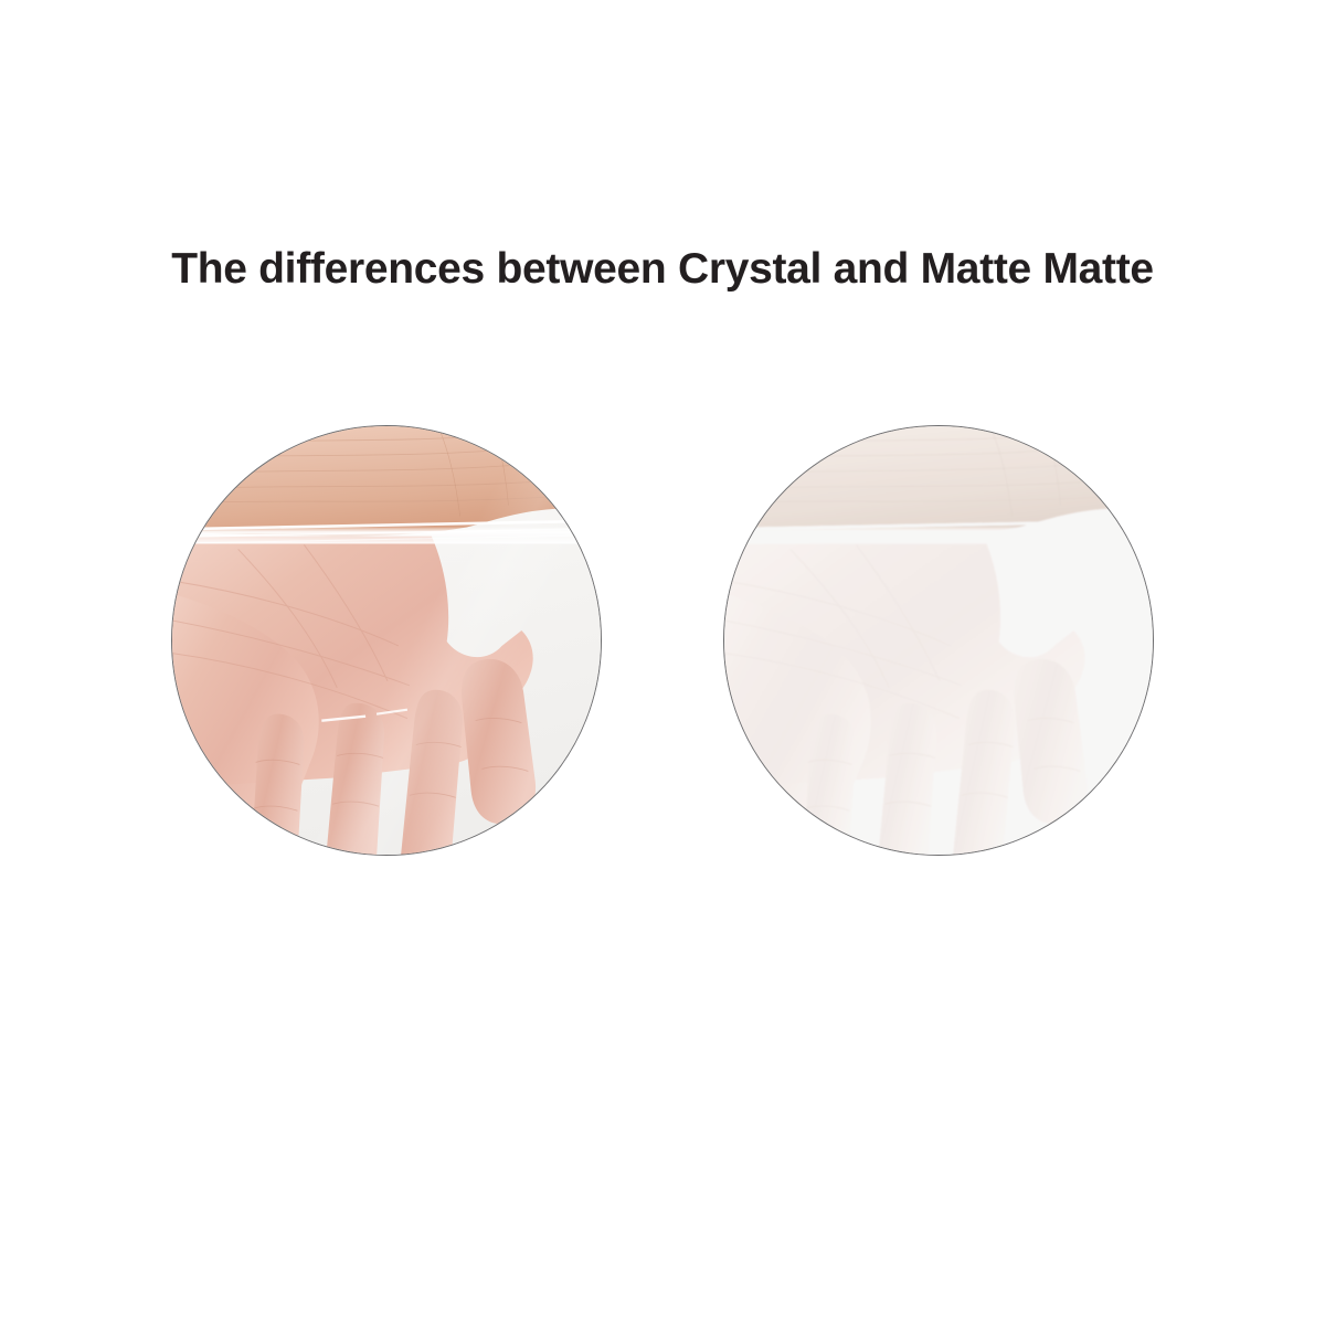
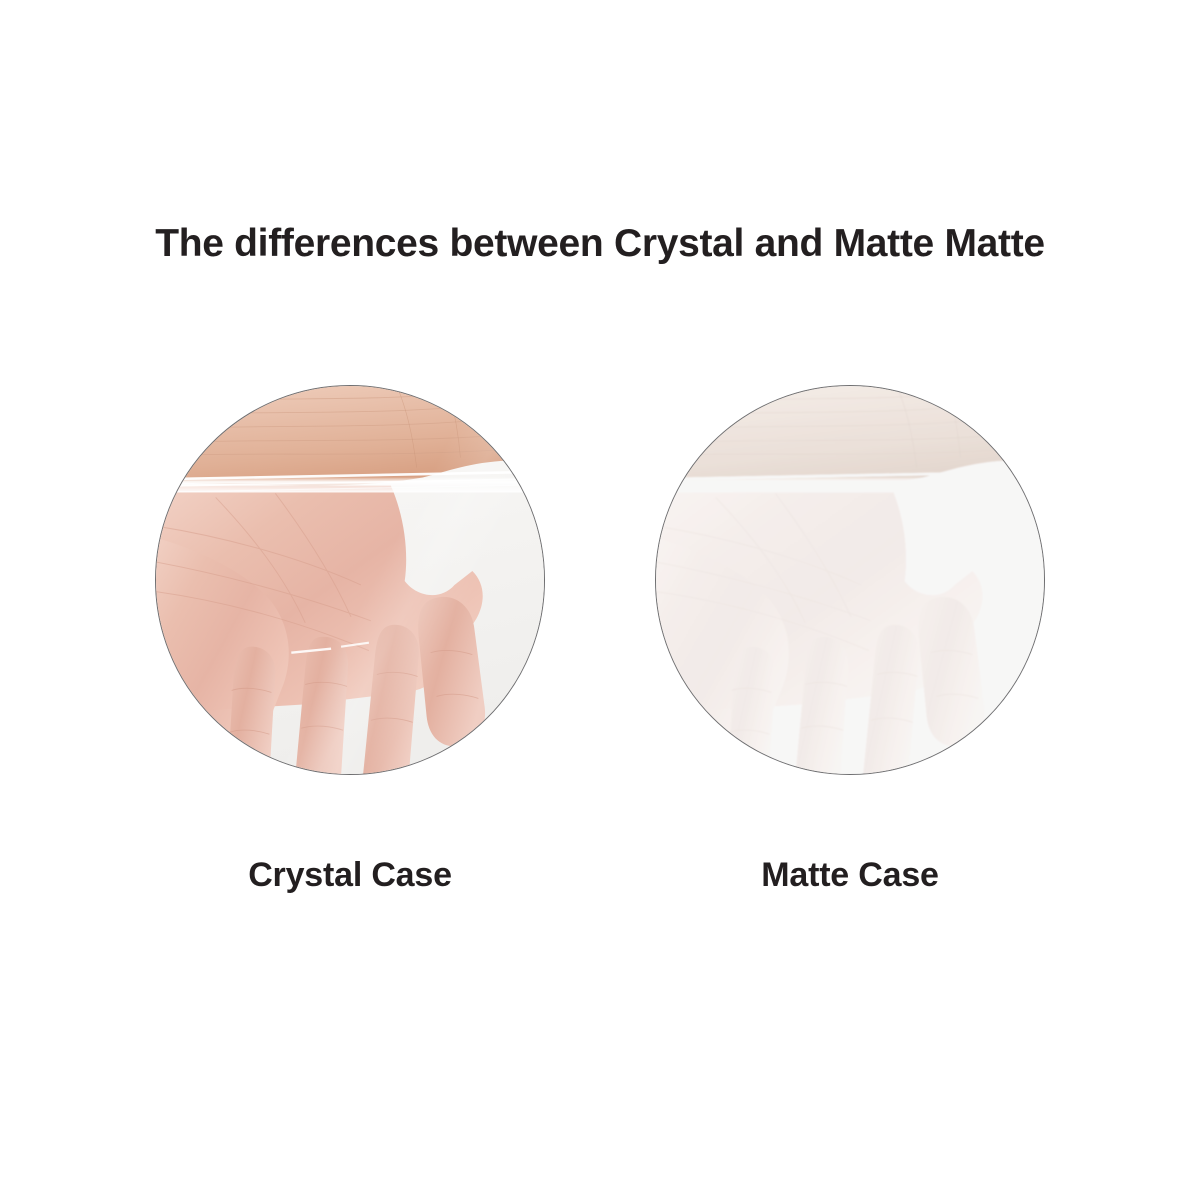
  The differences between Crystal and Matte Matte
+ Crystal Case
+ Matte Case
